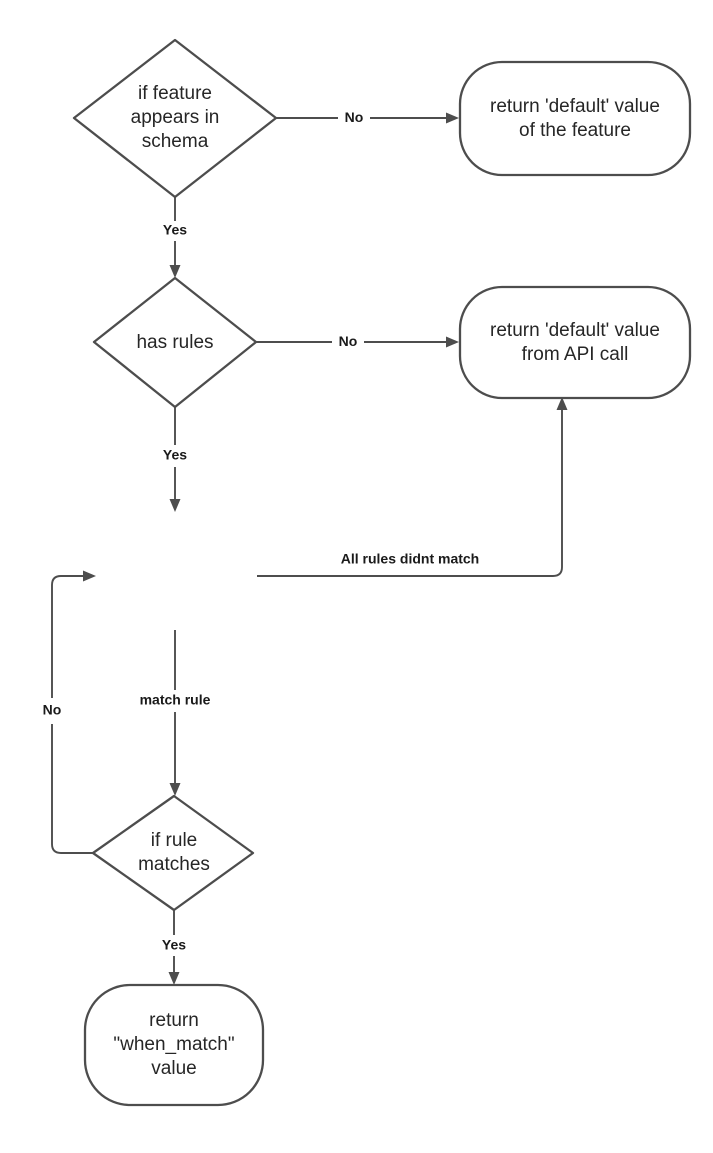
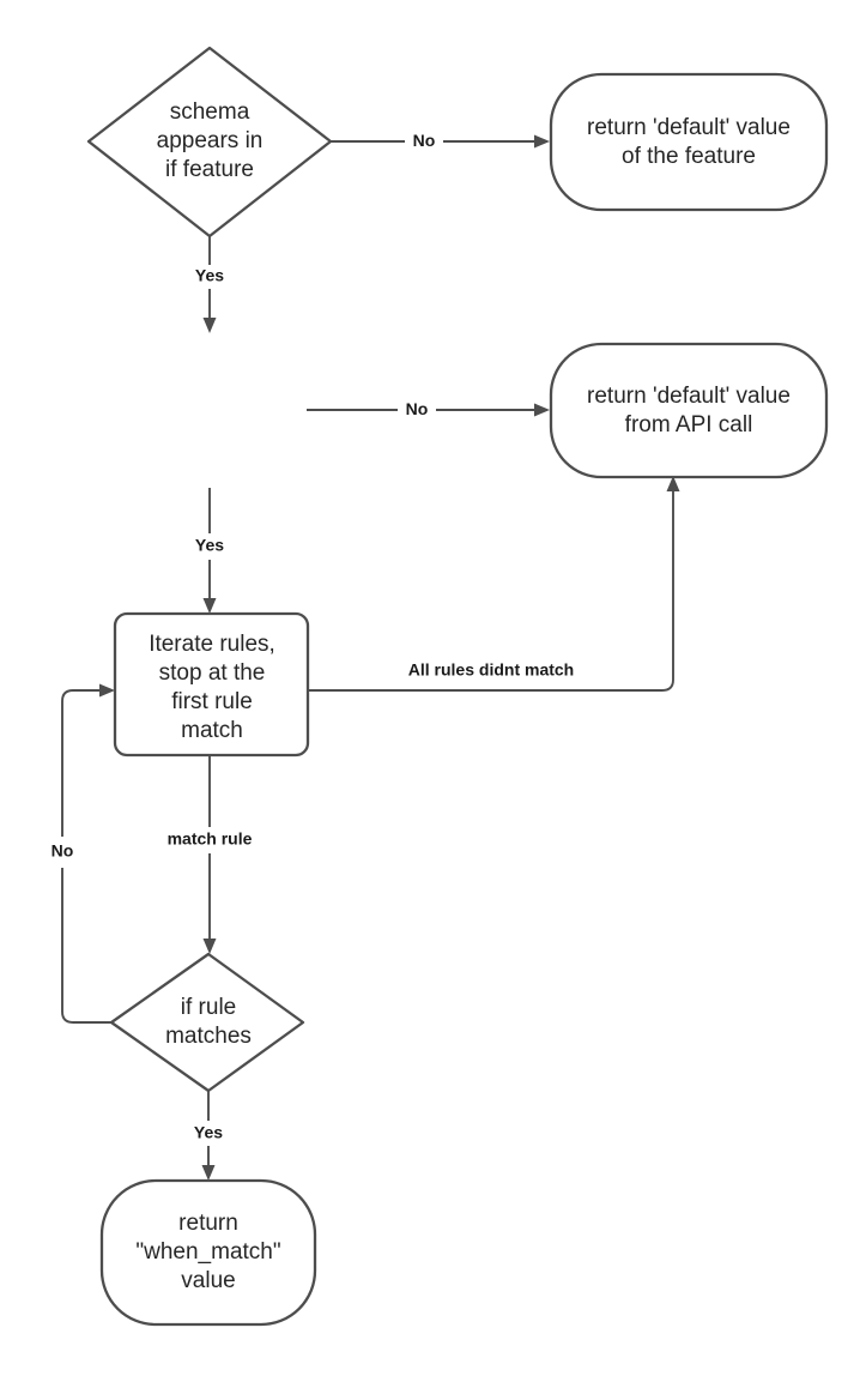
  No
  Yes
  No
  Yes
  All rules didnt match
  match rule
  No
  Yes
- if feature
+ schema
  appears in
- schema
+ if feature
  return 'default' value
  of the feature
- has rules
  return 'default' value
  from API call
+ Iterate rules,
+ stop at the
+ first rule
+ match
  if rule
  matches
  return
  "when_match"
  value
